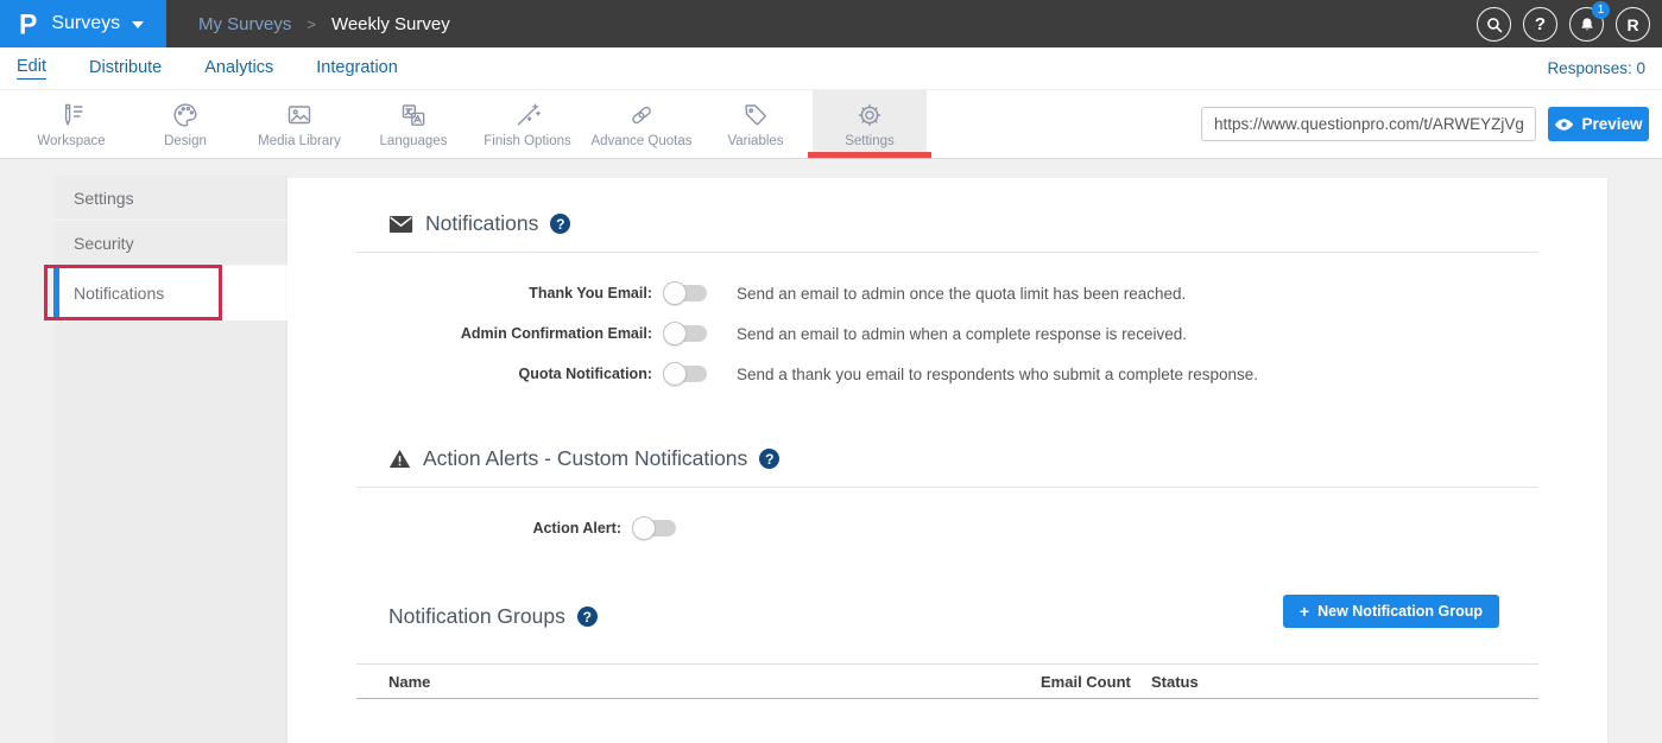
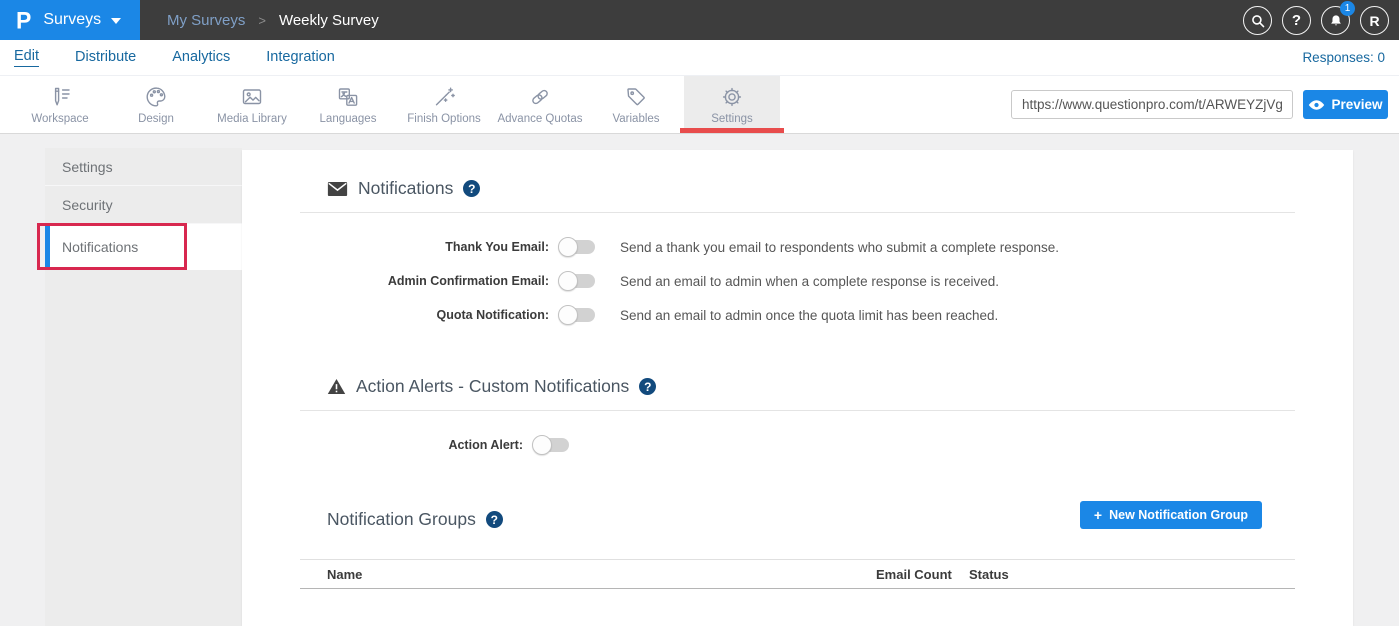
  P
  Surveys
  My Surveys
  >
  Weekly Survey
  ?
  1
  R
  Edit
  Distribute
  Analytics
  Integration
  Responses: 0
  Workspace
  Design
  Media Library
  Languages
  Finish Options
  Advance Quotas
  Variables
  Settings
  https://www.questionpro.com/t/ARWEYZjVg
  Preview
  Settings
  Security
  Notifications
  Notifications
  ?
  Thank You Email:
- Send an email to admin once the quota limit has been reached.
+ Send a thank you email to respondents who submit a complete response.
  Admin Confirmation Email:
  Send an email to admin when a complete response is received.
  Quota Notification:
- Send a thank you email to respondents who submit a complete response.
+ Send an email to admin once the quota limit has been reached.
  Action Alerts - Custom Notifications
  ?
  Action Alert:
  Notification Groups
  ?
  +
  New Notification Group
  Name
  Email Count
  Status
